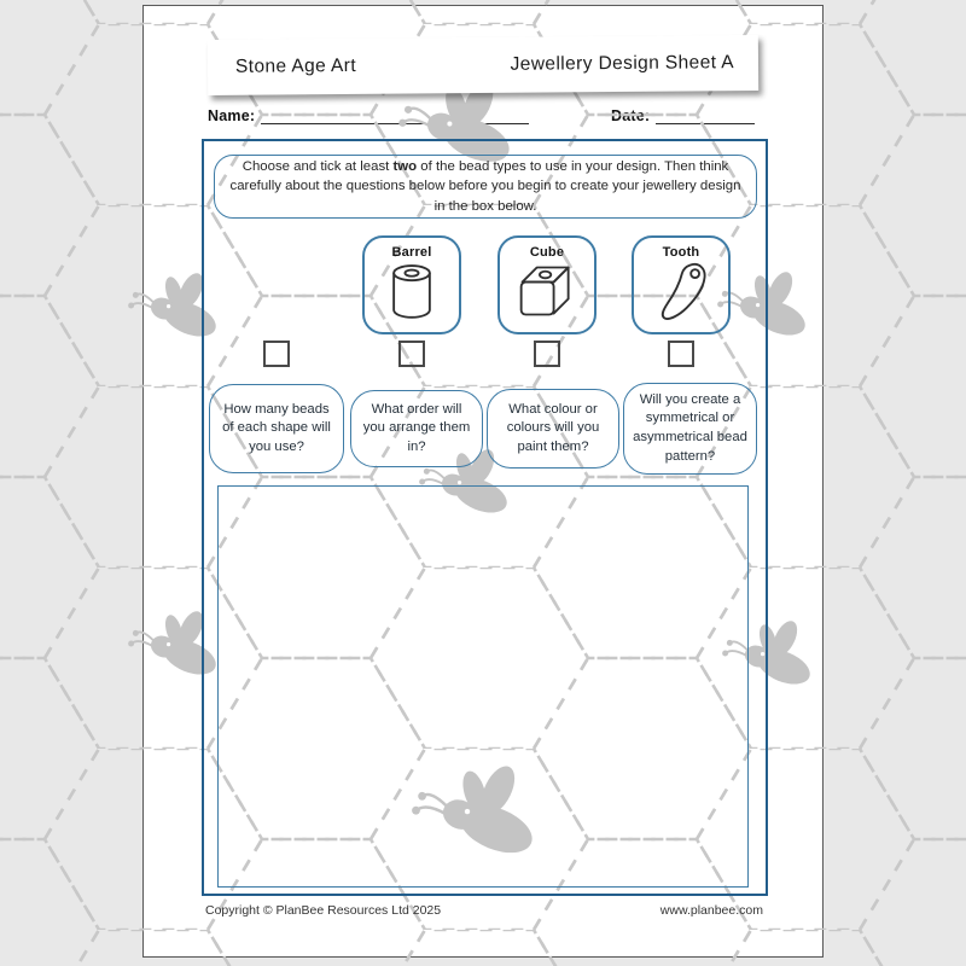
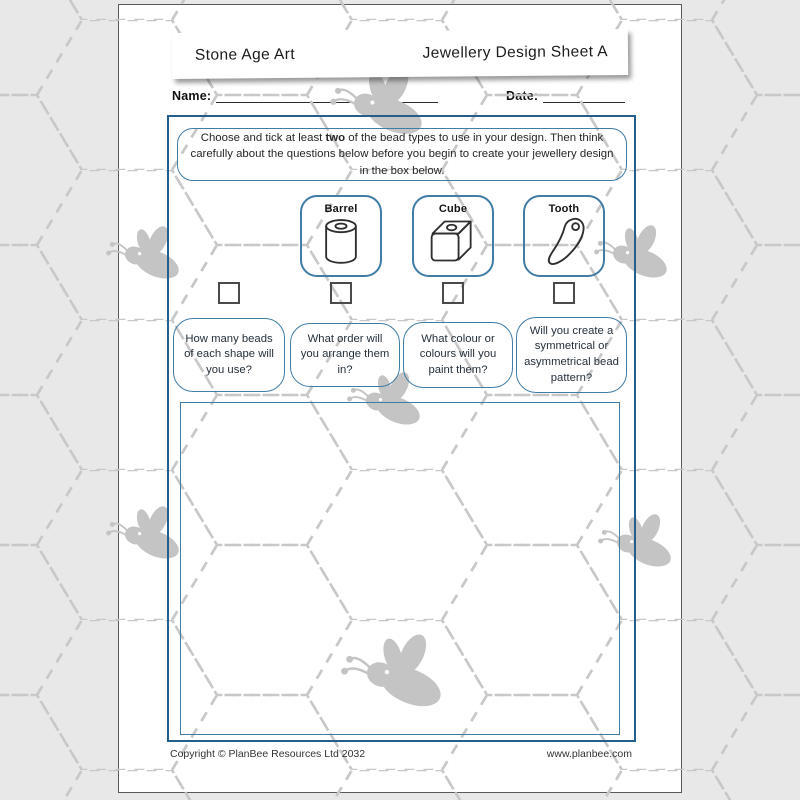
  Stone Age Art
  Jewellery Design Sheet A
  Choose and tick at least two of the bead types to use in your design. Then think carefully about the questions below before you begin to create your jewellery design in the box below.
  Barrel
  Cube
  Tooth
  How many beads of each shape will you use?
  What order will you arrange them in?
  What colour or colours will you paint them?
  Will you create a symmetrical or asymmetrical bead pattern?
- Copyright © PlanBee Resources Ltd 2025
+ Copyright © PlanBee Resources Ltd 2032
  www.planbee.com
